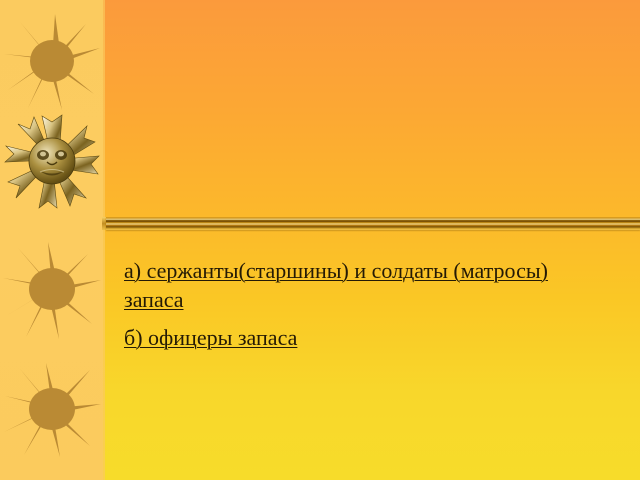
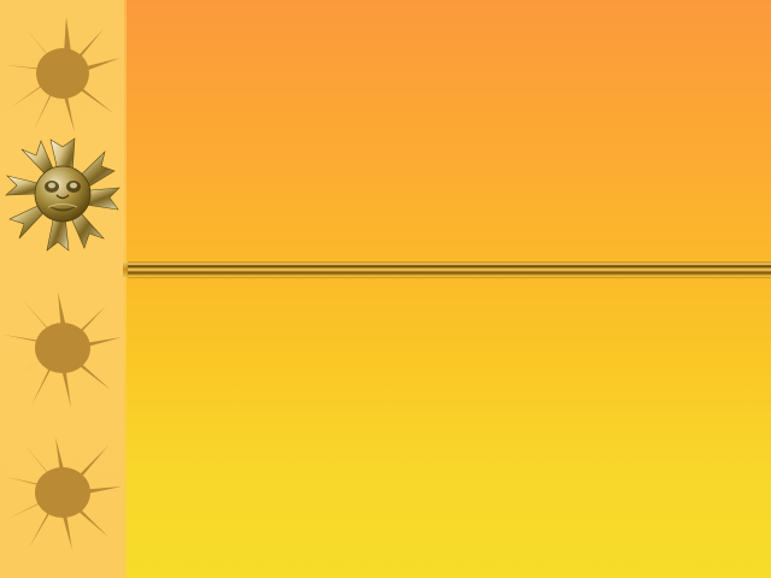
- а) сержанты(старшины) и солдаты (матросы) запаса
- б) офицеры запаса
